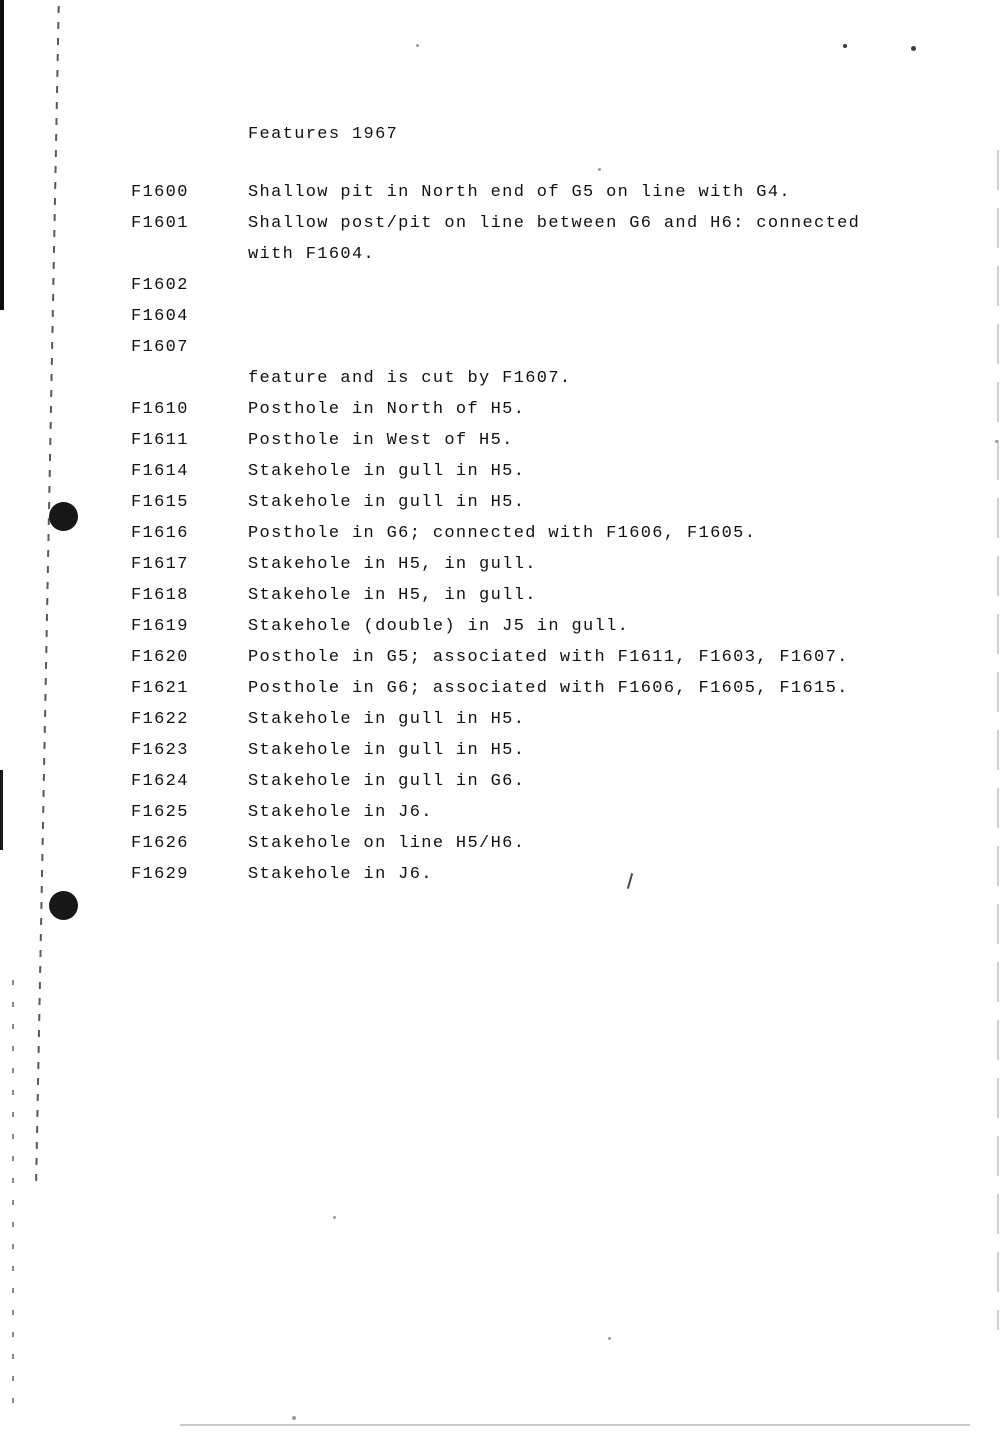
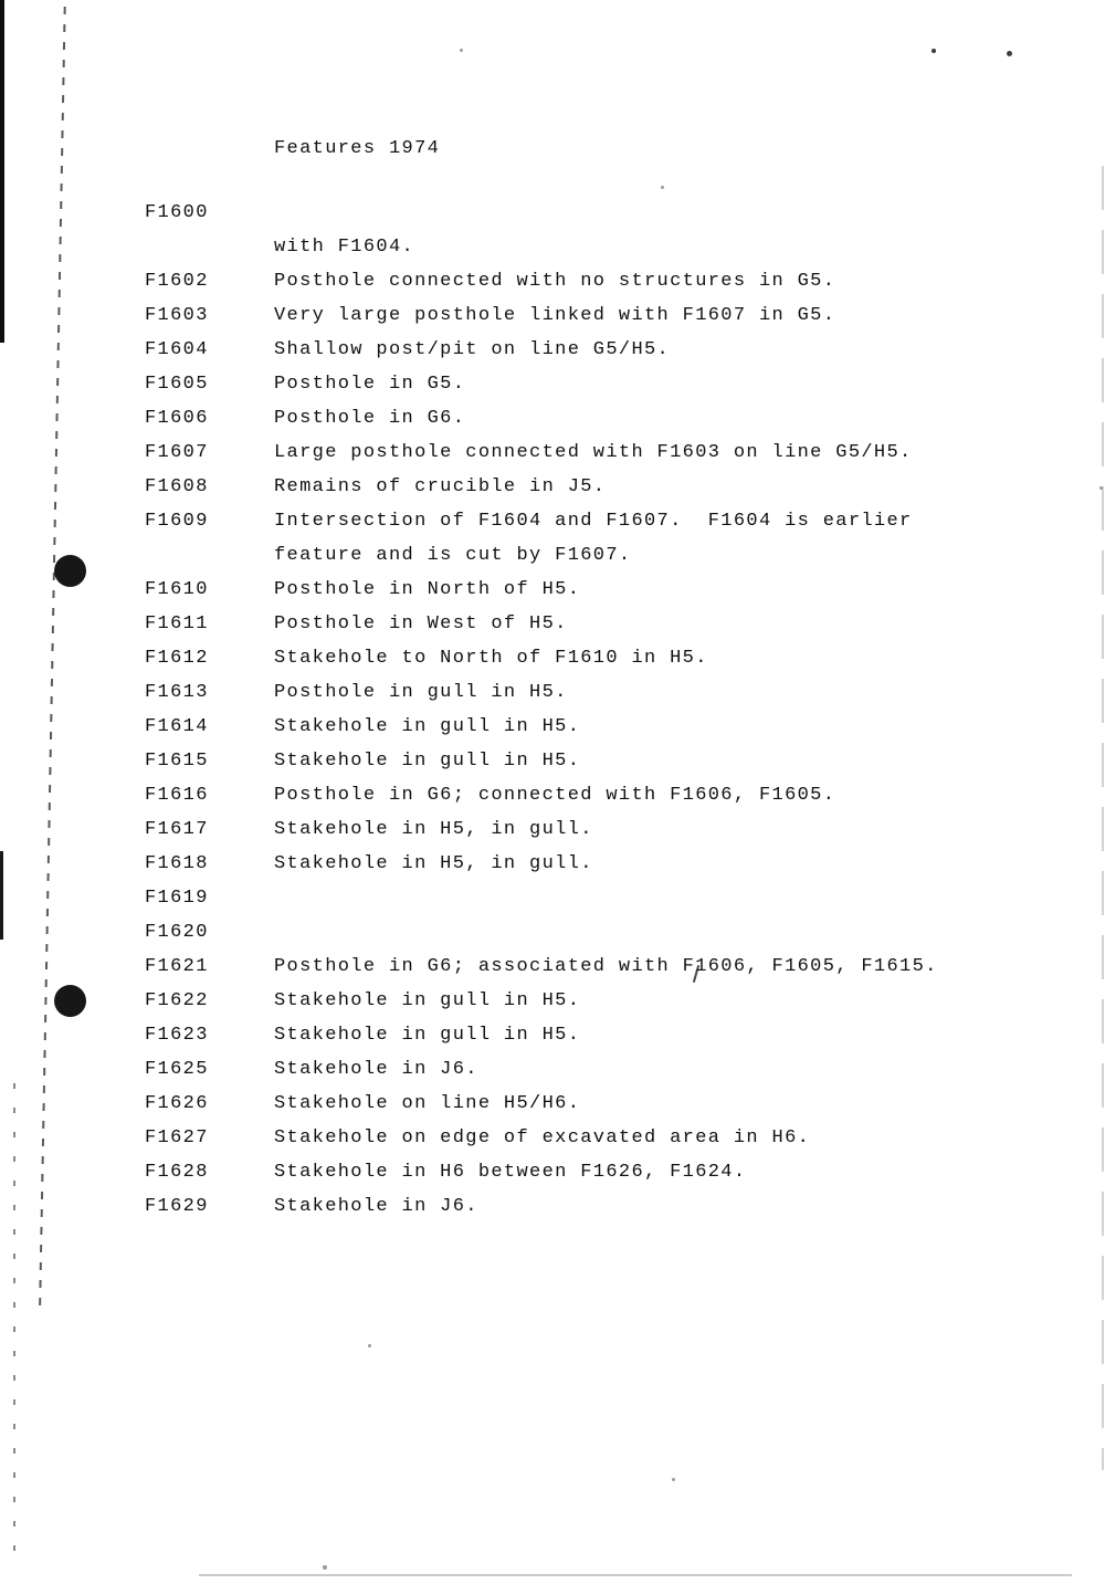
- Features 1967
+ Features 1974
  F1600
- Shallow pit in North end of G5 on line with G4.
- F1601
- Shallow post/pit on line between G6 and H6: connected
  with F1604.
  F1602
+ Posthole connected with no structures in G5.
+ F1603
+ Very large posthole linked with F1607 in G5.
  F1604
+ Shallow post/pit on line G5/H5.
+ F1605
+ Posthole in G5.
+ F1606
+ Posthole in G6.
  F1607
+ Large posthole connected with F1603 on line G5/H5.
+ F1608
+ Remains of crucible in J5.
+ F1609
+ Intersection of F1604 and F1607. F1604 is earlier
  feature and is cut by F1607.
  F1610
  Posthole in North of H5.
  F1611
  Posthole in West of H5.
+ F1612
+ Stakehole to North of F1610 in H5.
+ F1613
+ Posthole in gull in H5.
  F1614
  Stakehole in gull in H5.
  F1615
  Stakehole in gull in H5.
  F1616
  Posthole in G6; connected with F1606, F1605.
  F1617
  Stakehole in H5, in gull.
  F1618
  Stakehole in H5, in gull.
  F1619
- Stakehole (double) in J5 in gull.
  F1620
- Posthole in G5; associated with F1611, F1603, F1607.
  F1621
  Posthole in G6; associated with F1606, F1605, F1615.
  F1622
  Stakehole in gull in H5.
  F1623
  Stakehole in gull in H5.
- F1624
- Stakehole in gull in G6.
  F1625
  Stakehole in J6.
  F1626
  Stakehole on line H5/H6.
+ F1627
+ Stakehole on edge of excavated area in H6.
+ F1628
+ Stakehole in H6 between F1626, F1624.
  F1629
  Stakehole in J6.
